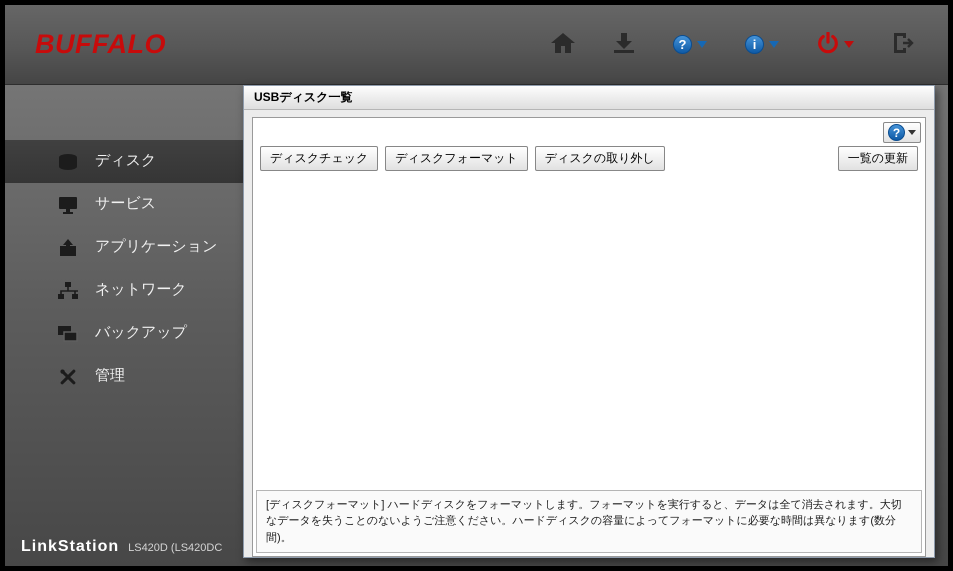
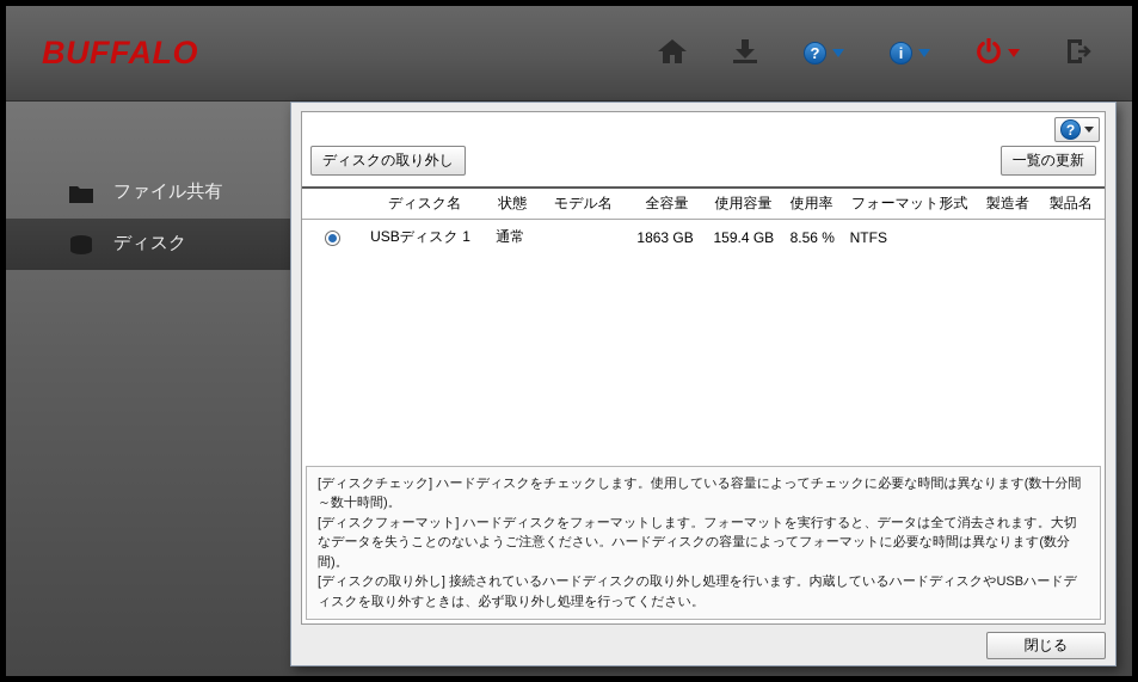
  BUFFALO
  ?
  i
+ ファイル共有
  ディスク
- サービス
- アプリケーション
- ネットワーク
- バックアップ
- 管理
- LinkStation
- LS420D (LS420DC
- USBディスク一覧
  ?
- ディスクチェック
- ディスクフォーマット
  ディスクの取り外し
  一覧の更新
+ 	ディスク名	状態	モデル名	全容量	使用容量	使用率	フォーマット形式	製造者	製品名
+ 	USBディスク 1	通常		1863 GB	159.4 GB	8.56 %	NTFS
+ [ディスクチェック] ハードディスクをチェックします。使用している容量によってチェックに必要な時間は異なります(数十分間～数十時間)。
  [ディスクフォーマット] ハードディスクをフォーマットします。フォーマットを実行すると、データは全て消去されます。大切なデータを失うことのないようご注意ください。ハードディスクの容量によってフォーマットに必要な時間は異なります(数分間)。
+ [ディスクの取り外し] 接続されているハードディスクの取り外し処理を行います。内蔵しているハードディスクやUSBハードディスクを取り外すときは、必ず取り外し処理を行ってください。
+ 閉じる
